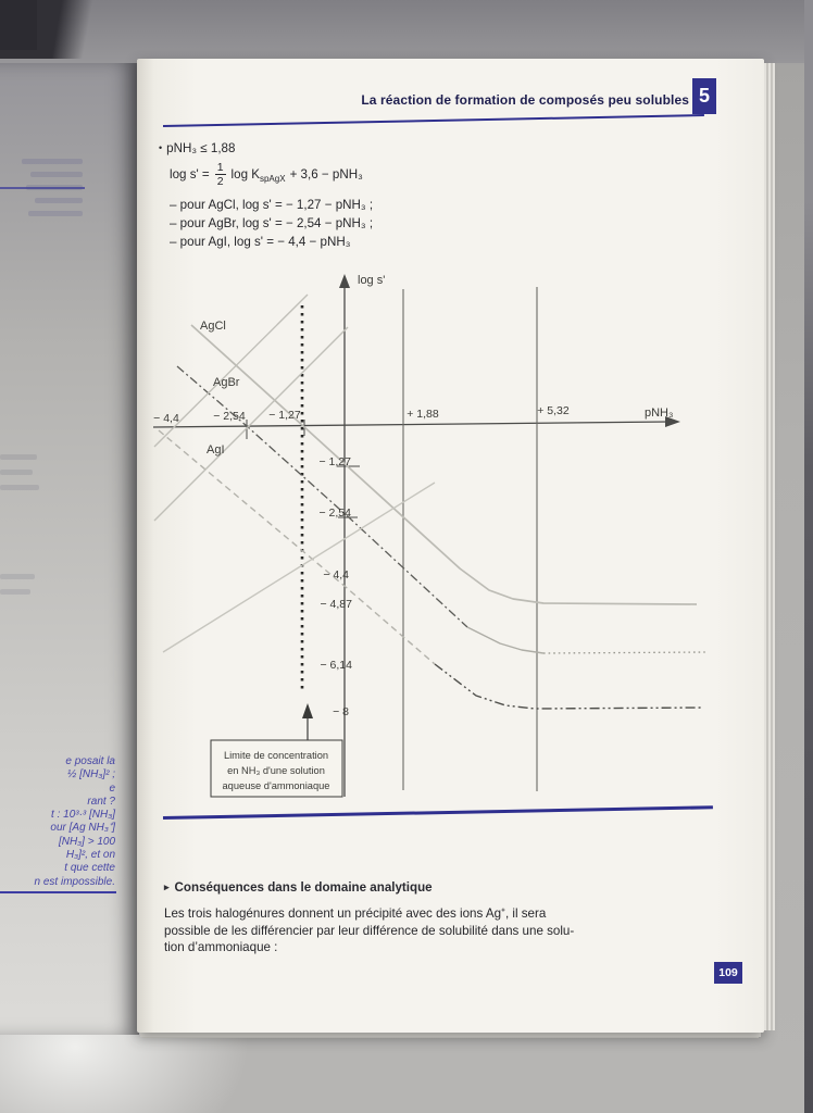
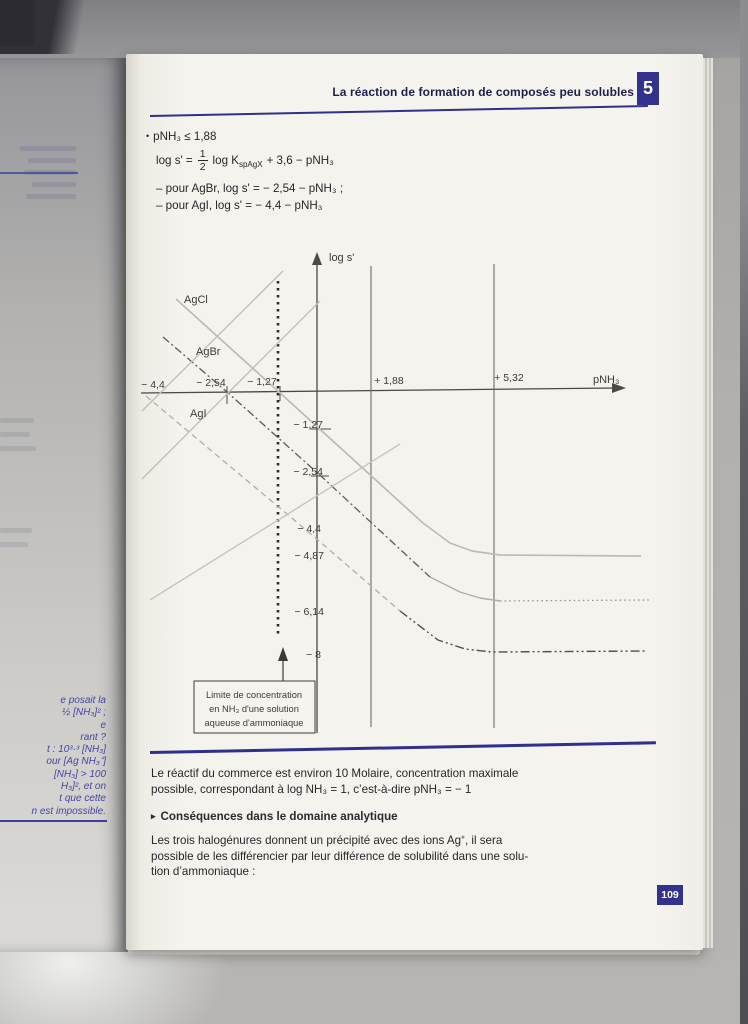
  e posait la
  ½ [NH₃]² ;
  e
  rant ?
  t : 10³·³ [NH₃]
  our [Ag NH₃⁺]
  [NH₃] > 100
  H₃]², et on
  t que cette
  n est impossible.
  La réaction de formation de composés peu solubles
  5
  • pNH₃ ≤ 1,88
  log s' =
  1
  2
  log K
  spAgX
  + 3,6 − pNH₃
- – pour AgCl, log s' = − 1,27 − pNH₃ ;
  – pour AgBr, log s' = − 2,54 − pNH₃ ;
  – pour AgI, log s' = − 4,4 − pNH₃
  log s'
  pNH₃
  − 4,4
  − 2,54
  − 1,27
  + 1,88
  + 5,32
  − 1,27
  − 2,54
  − 4,4
  − 4,87
  − 6,14
  − 8
  AgCl
  AgBr
  AgI
  Limite de concentration
  en NH₃ d'une solution
  aqueuse d'ammoniaque
+ Le réactif du commerce est environ 10 Molaire, concentration maximale
+ possible, correspondant à log NH₃ = 1, c’est-à-dire pNH₃ = − 1
  ▸ Conséquences dans le domaine analytique
  Les trois halogénures donnent un précipité avec des ions Ag⁺, il sera
  possible de les différencier par leur différence de solubilité dans une solu-
  tion d’ammoniaque :
  109
